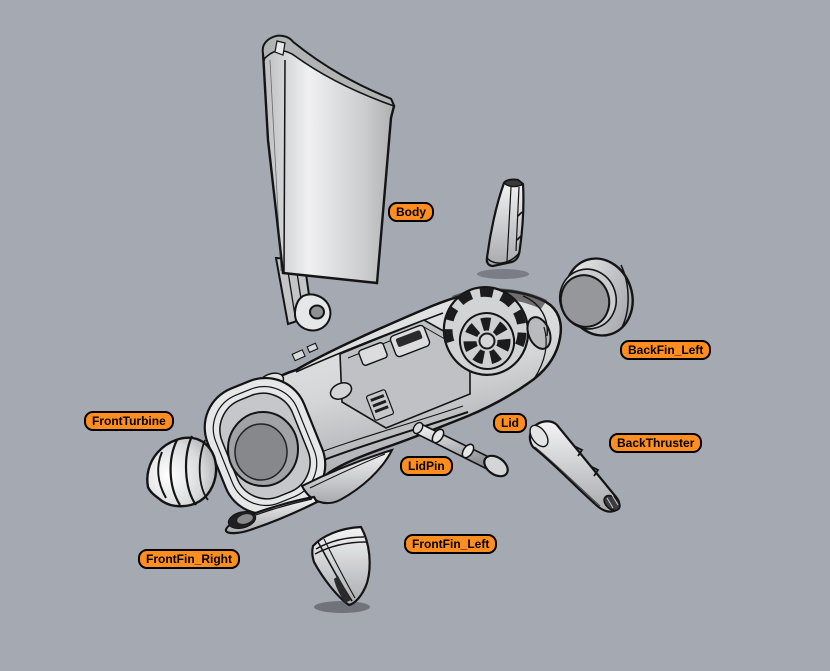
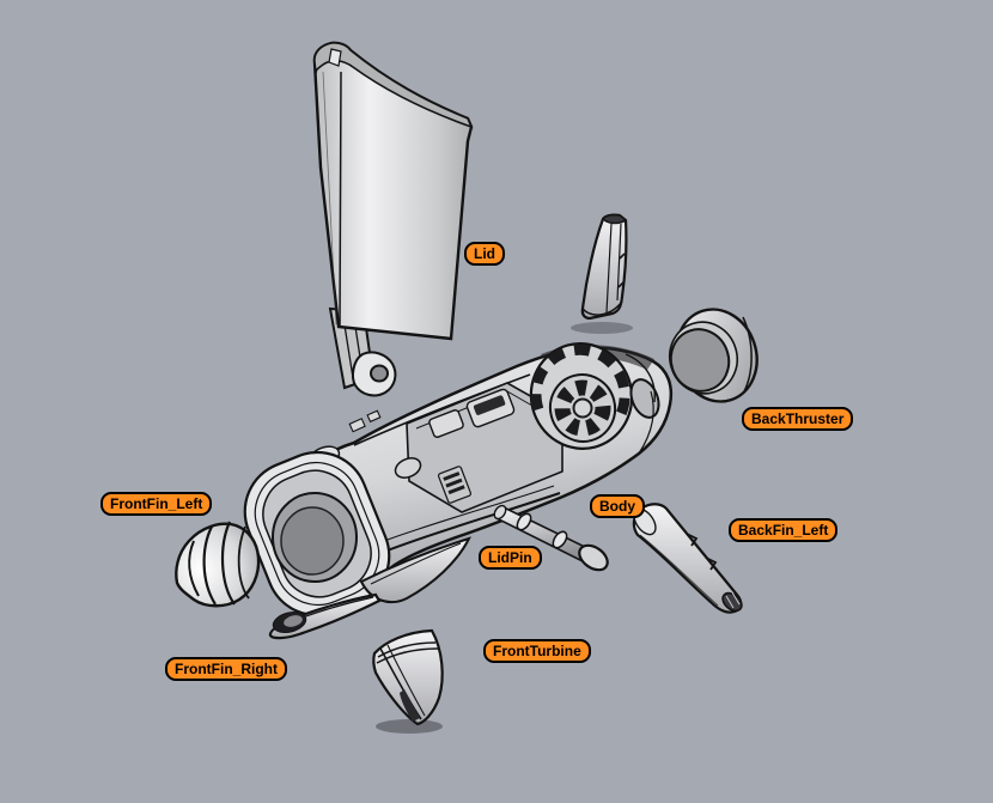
- Body
+ Lid
- BackFin_Left
+ BackThruster
- FrontTurbine
+ FrontFin_Left
- Lid
+ Body
  LidPin
- BackThruster
+ BackFin_Left
  FrontFin_Right
- FrontFin_Left
+ FrontTurbine
